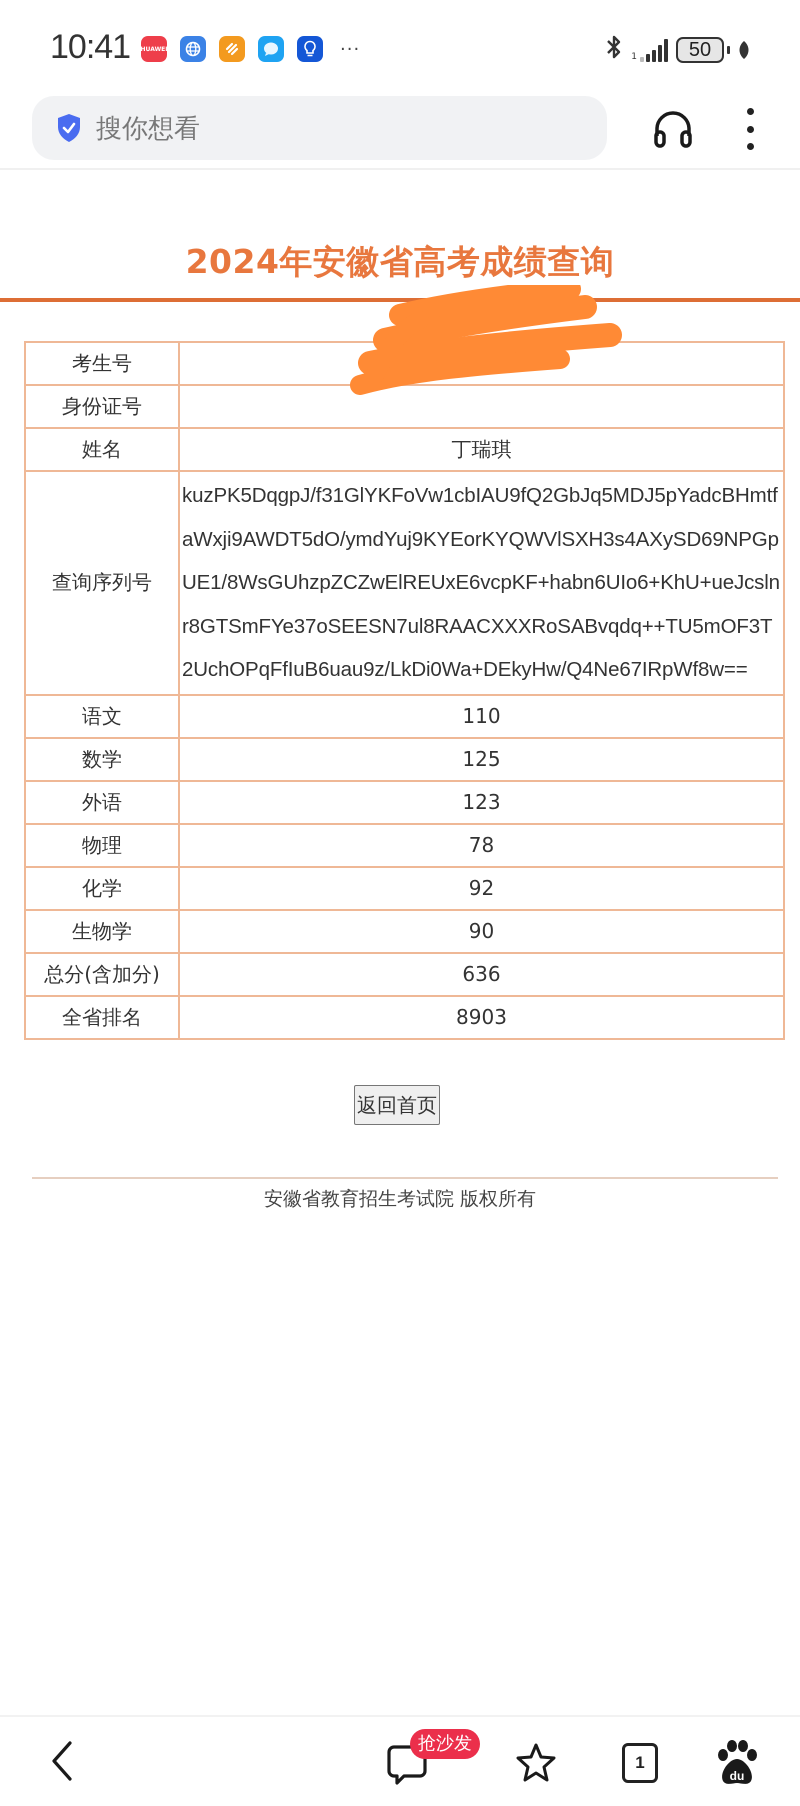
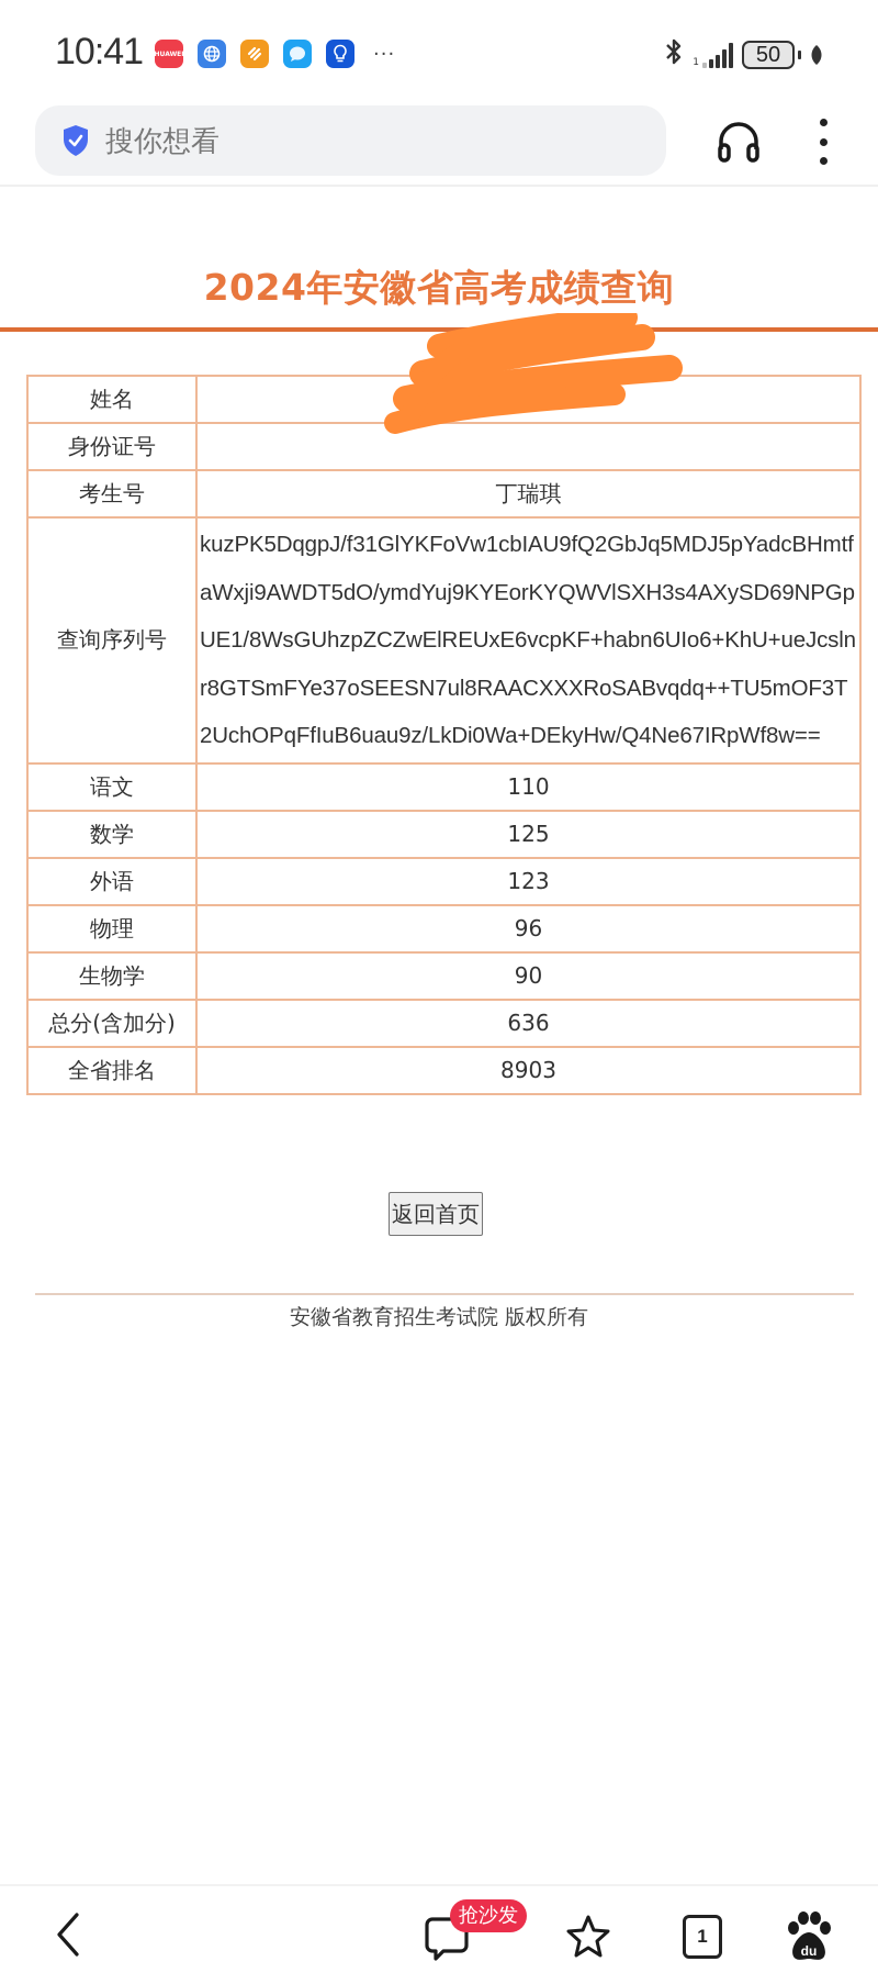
  10:41
  ···
  1
  50
  搜你想看
  2024年安徽省高考成绩查询
- 考生号
+ 姓名
  身份证号
- 姓名	丁瑞琪
+ 考生号	丁瑞琪
  查询序列号	kuzPK5DqgpJ/f31GlYKFoVw1cbIAU9fQ2GbJq5MDJ5pYadcBHmtfaWxji9AWDT5dO/ymdYuj9KYEorKYQWVlSXH3s4AXySD69NPGpUE1/8WsGUhzpZCZwElREUxE6vcpKF+habn6UIo6+KhU+ueJcslnr8GTSmFYe37oSEESN7ul8RAACXXXRoSABvqdq++TU5mOF3T2UchOPqFfIuB6uau9z/LkDi0Wa+DEkyHw/Q4Ne67IRpWf8w==
  语文	110
  数学	125
  外语	123
- 物理	78
+ 物理	96
- 化学	92
  生物学	90
  总分(含加分)	636
  全省排名	8903
  返回首页
  安徽省教育招生考试院 版权所有
  抢沙发
  1
  du
